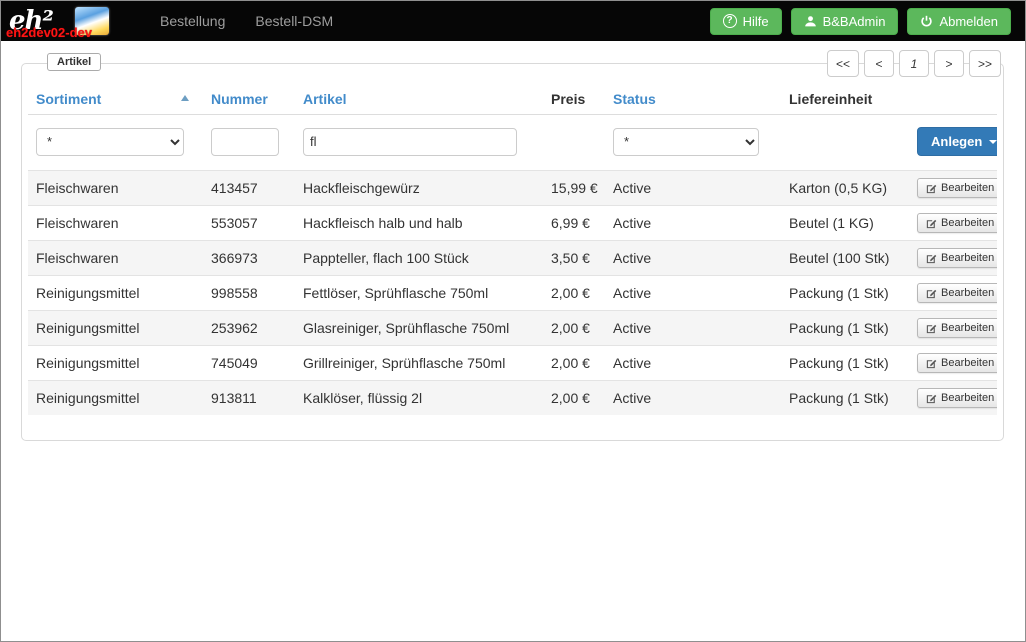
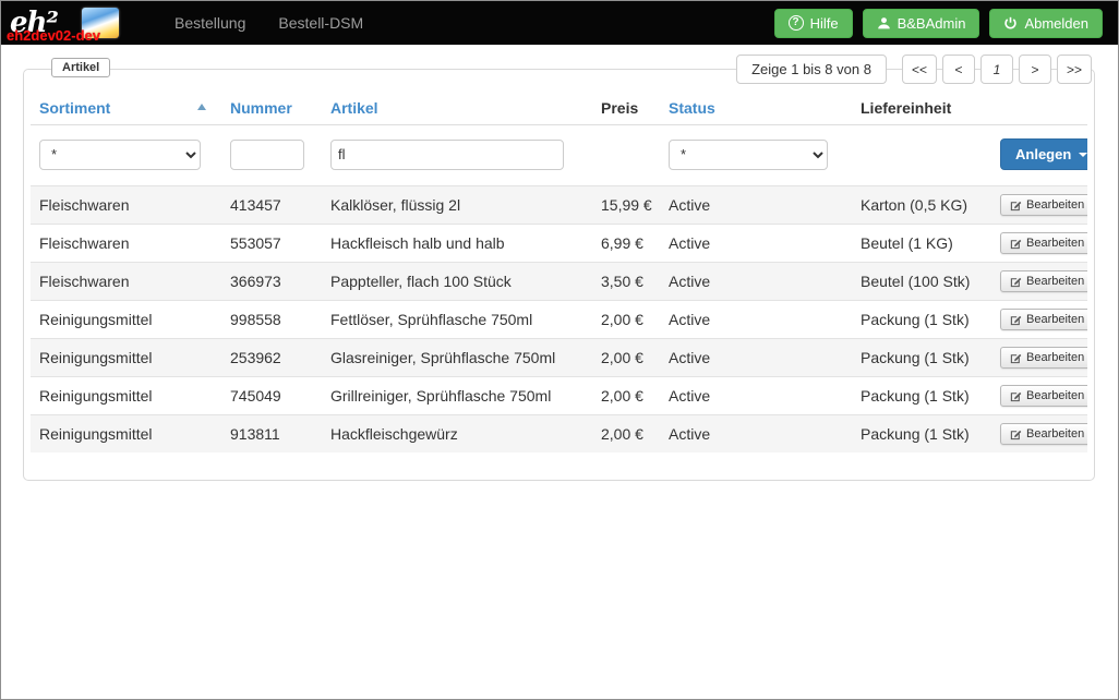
  eh²
  eh2dev02-dev
  Bestellung
  Bestell-DSM
  ?
  Hilfe
  B&BAdmin
  Abmelden
  Artikel
+ Zeige 1 bis 8 von 8
  <<
  <
  1
  >
  >>
  Sortiment	Nummer	Artikel	Preis	Status	Liefereinheit
  *		fl		*		Anlegen
- Fleischwaren	413457	Hackfleischgewürz	15,99 €	Active	Karton (0,5 KG)	Bearbeiten
+ Fleischwaren	413457	Kalklöser, flüssig 2l	15,99 €	Active	Karton (0,5 KG)	Bearbeiten
  Fleischwaren	553057	Hackfleisch halb und halb	6,99 €	Active	Beutel (1 KG)	Bearbeiten
  Fleischwaren	366973	Pappteller, flach 100 Stück	3,50 €	Active	Beutel (100 Stk)	Bearbeiten
  Reinigungsmittel	998558	Fettlöser, Sprühflasche 750ml	2,00 €	Active	Packung (1 Stk)	Bearbeiten
  Reinigungsmittel	253962	Glasreiniger, Sprühflasche 750ml	2,00 €	Active	Packung (1 Stk)	Bearbeiten
  Reinigungsmittel	745049	Grillreiniger, Sprühflasche 750ml	2,00 €	Active	Packung (1 Stk)	Bearbeiten
- Reinigungsmittel	913811	Kalklöser, flüssig 2l	2,00 €	Active	Packung (1 Stk)	Bearbeiten
+ Reinigungsmittel	913811	Hackfleischgewürz	2,00 €	Active	Packung (1 Stk)	Bearbeiten
